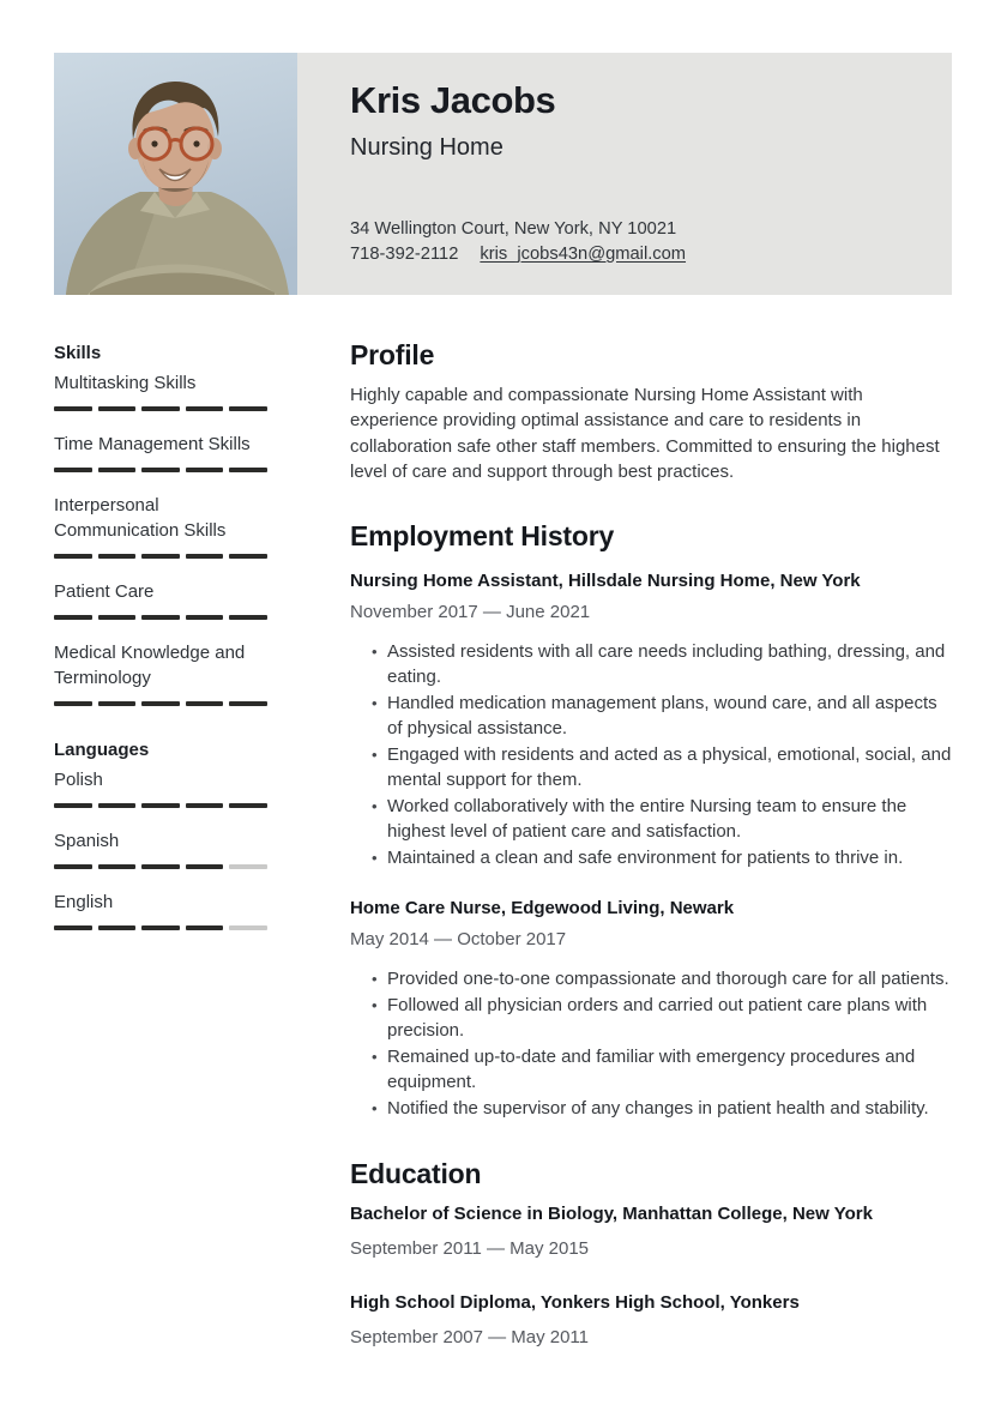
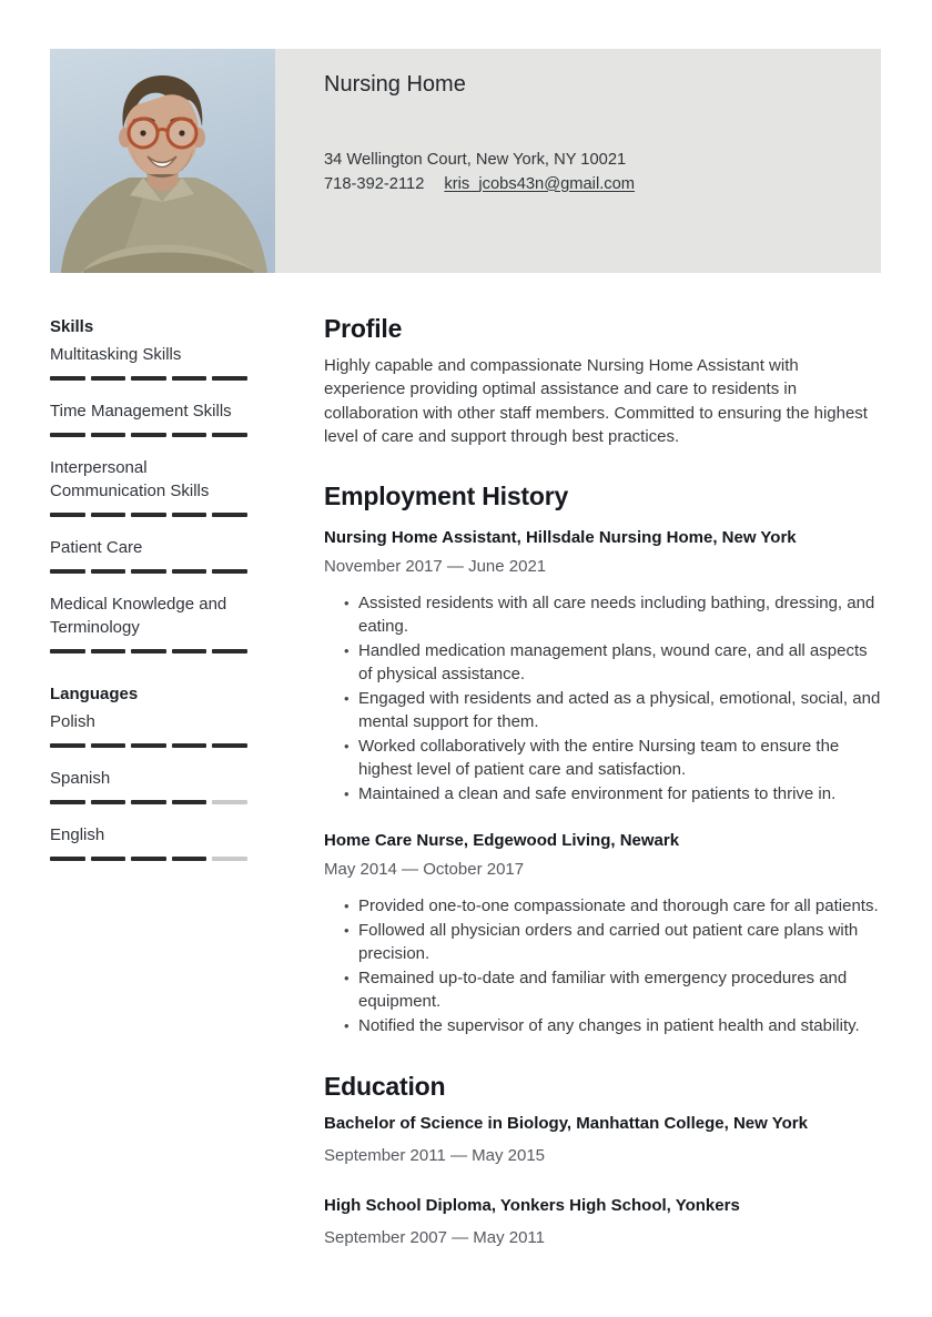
- Kris Jacobs
  Nursing Home
  34 Wellington Court, New York, NY 10021
  718-392-2112
  kris_jcobs43n@gmail.com
  Skills
  Multitasking Skills
  Time Management Skills
  Interpersonal Communication Skills
  Patient Care
  Medical Knowledge and Terminology
  Languages
  Polish
  Spanish
  English
  Profile
- Highly capable and compassionate Nursing Home Assistant with experience providing optimal assistance and care to residents in collaboration safe other staff members. Committed to ensuring the highest level of care and support through best practices.
+ Highly capable and compassionate Nursing Home Assistant with experience providing optimal assistance and care to residents in collaboration with other staff members. Committed to ensuring the highest level of care and support through best practices.
  Employment History
  Nursing Home Assistant, Hillsdale Nursing Home, New York
  November 2017 — June 2021
  Assisted residents with all care needs including bathing, dressing, and eating.
  Handled medication management plans, wound care, and all aspects of physical assistance.
  Engaged with residents and acted as a physical, emotional, social, and mental support for them.
  Worked collaboratively with the entire Nursing team to ensure the highest level of patient care and satisfaction.
  Maintained a clean and safe environment for patients to thrive in.
  Home Care Nurse, Edgewood Living, Newark
  May 2014 — October 2017
  Provided one-to-one compassionate and thorough care for all patients.
  Followed all physician orders and carried out patient care plans with precision.
  Remained up-to-date and familiar with emergency procedures and equipment.
  Notified the supervisor of any changes in patient health and stability.
  Education
  Bachelor of Science in Biology, Manhattan College, New York
  September 2011 — May 2015
  High School Diploma, Yonkers High School, Yonkers
  September 2007 — May 2011
